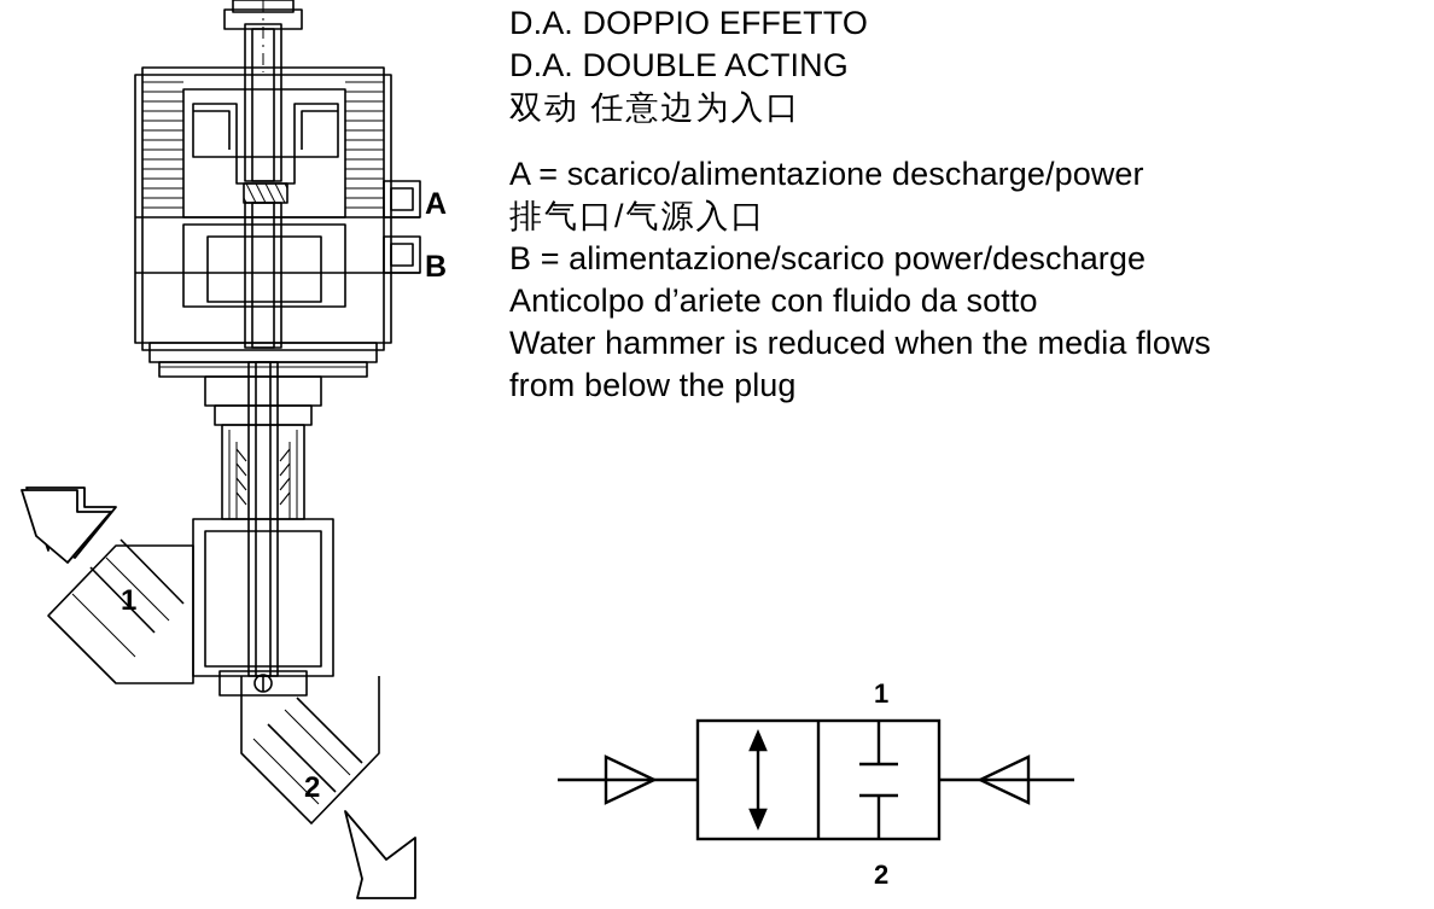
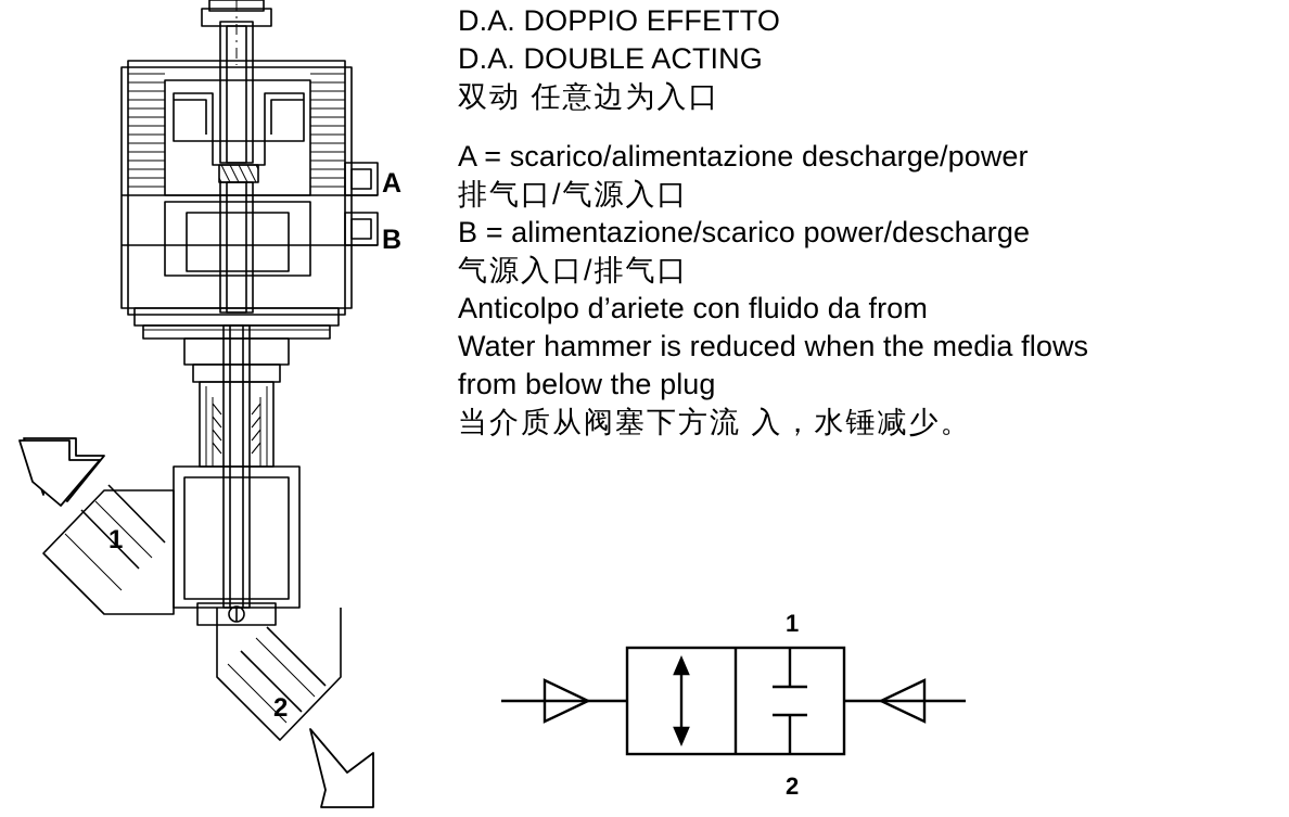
  A
  B
  1
  2
  D.A. DOPPIO EFFETTO
  D.A. DOUBLE ACTING
  双动 任意边为入口
  A = scarico/alimentazione descharge/power
  排气口/气源入口
  B = alimentazione/scarico power/descharge
+ 气源入口/排气口
- Anticolpo d’ariete con fluido da sotto
+ Anticolpo d’ariete con fluido da from
  Water hammer is reduced when the media flows
  from below the plug
+ 当介质从阀塞下方流 入，水锤减少。
  1
  2
